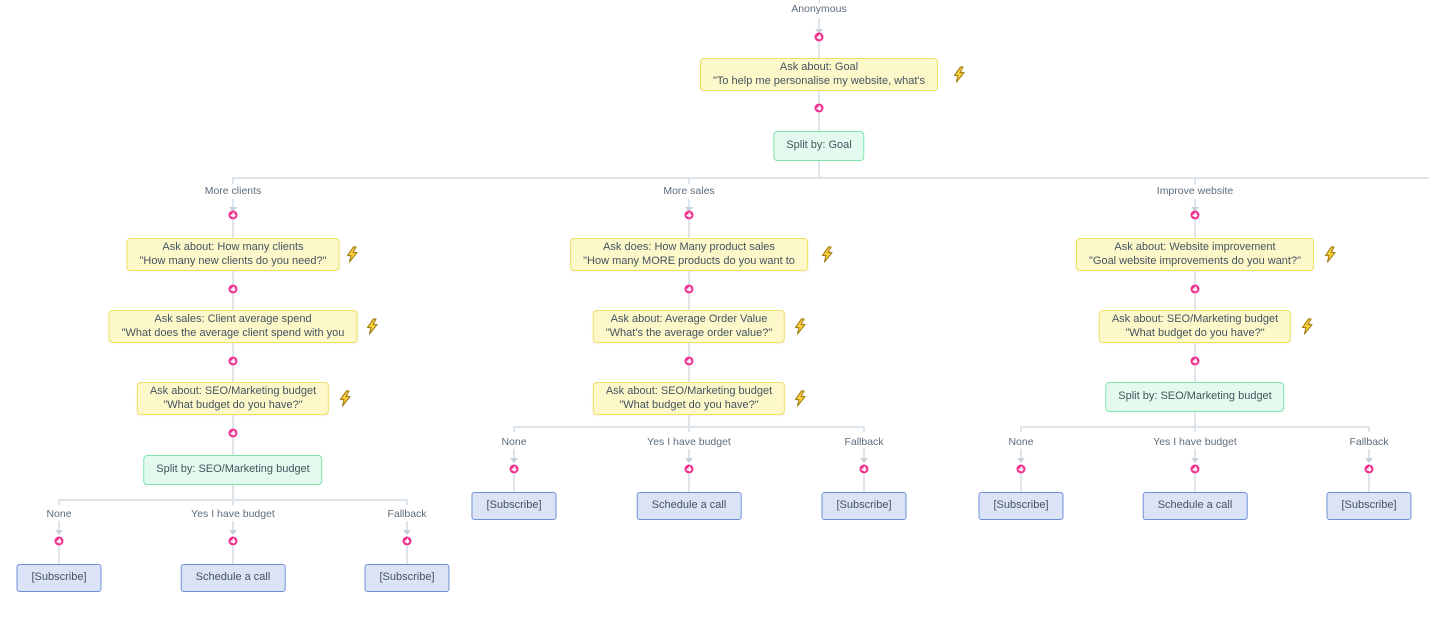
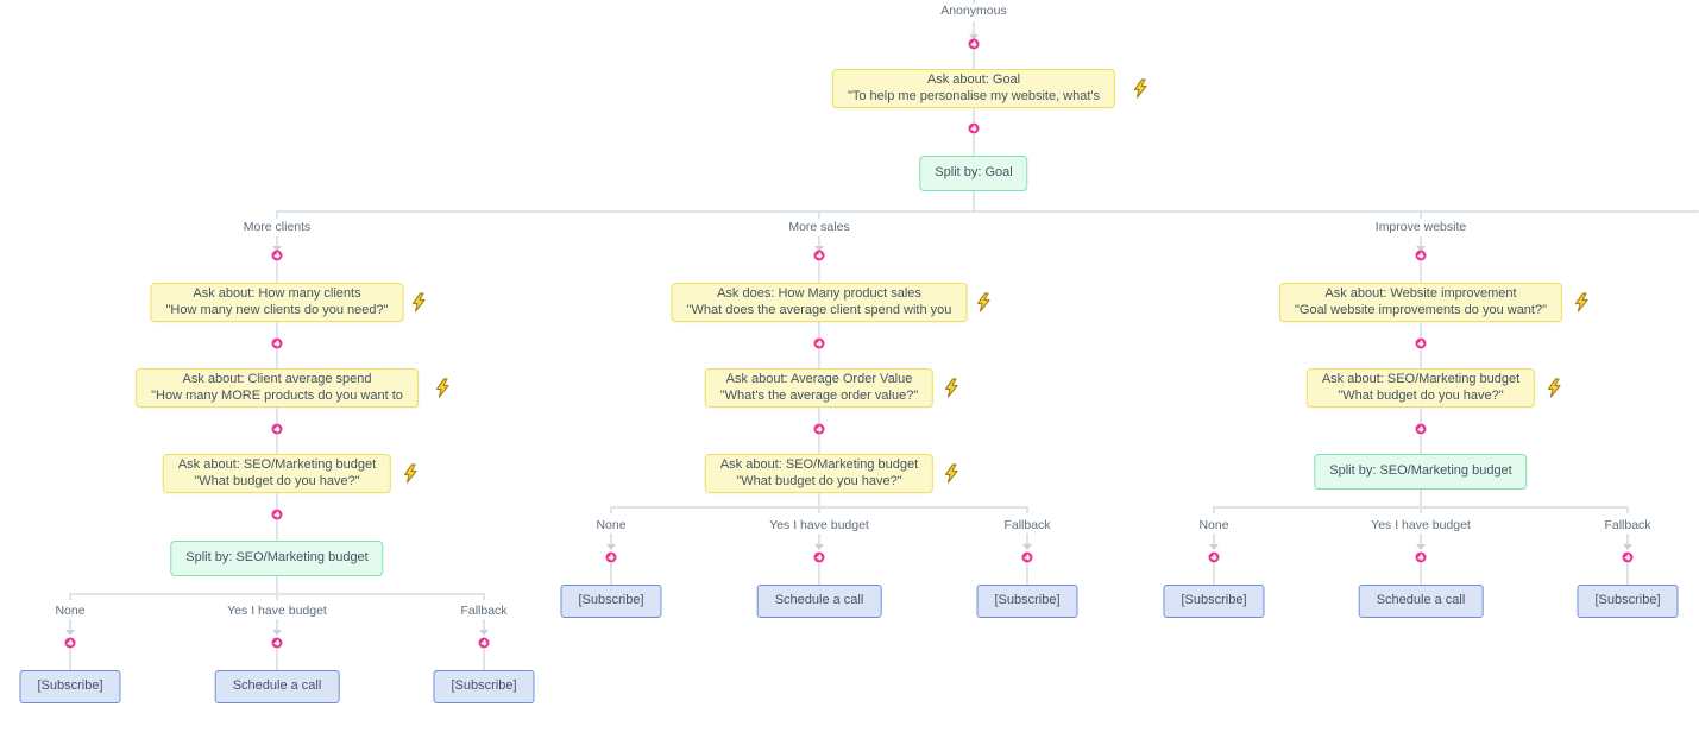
  Anonymous
  Ask about: Goal
  "To help me personalise my website, what's
  Split by: Goal
  More clients
  More sales
  Improve website
  Ask about: How many clients
  "How many new clients do you need?"
- Ask sales: Client average spend
+ Ask about: Client average spend
- "What does the average client spend with you
+ "How many MORE products do you want to
  Ask about: SEO/Marketing budget
  "What budget do you have?"
  Split by: SEO/Marketing budget
  None
  [Subscribe]
  Yes I have budget
  Schedule a call
  Fallback
  [Subscribe]
  Ask does: How Many product sales
- "How many MORE products do you want to
+ "What does the average client spend with you
  Ask about: Average Order Value
  "What's the average order value?"
  Ask about: SEO/Marketing budget
  "What budget do you have?"
  None
  [Subscribe]
  Yes I have budget
  Schedule a call
  Fallback
  [Subscribe]
  Ask about: Website improvement
  "Goal website improvements do you want?"
  Ask about: SEO/Marketing budget
  "What budget do you have?"
  Split by: SEO/Marketing budget
  None
  [Subscribe]
  Yes I have budget
  Schedule a call
  Fallback
  [Subscribe]
